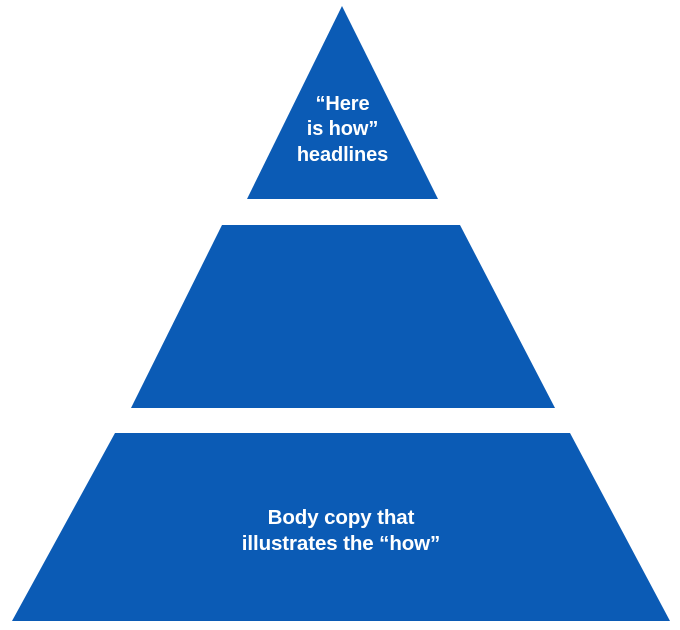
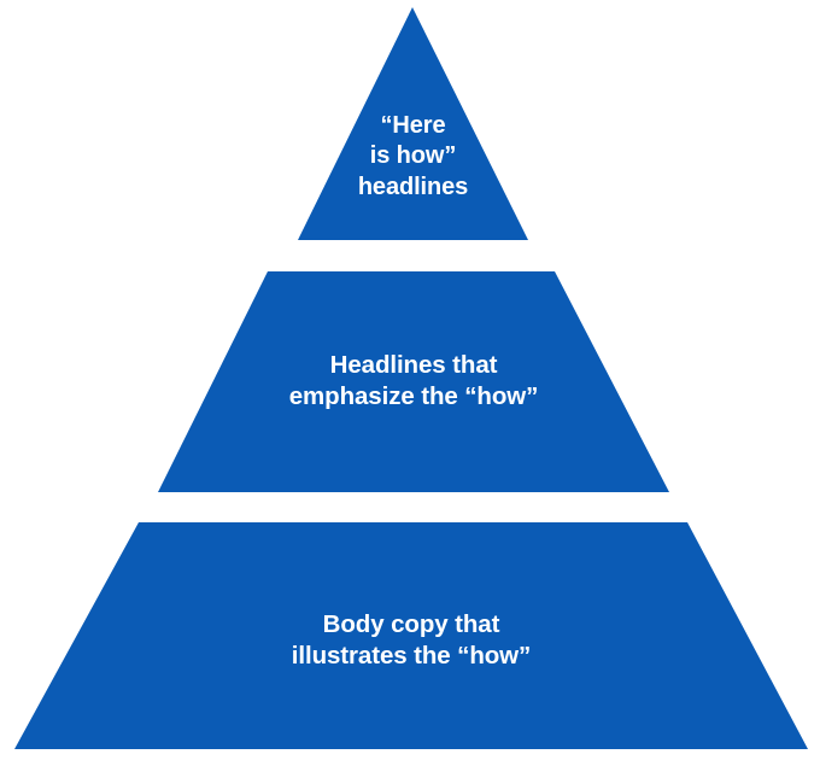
  “Here
  is how”
  headlines
+ Headlines that
+ emphasize the “how”
  Body copy that
  illustrates the “how”
